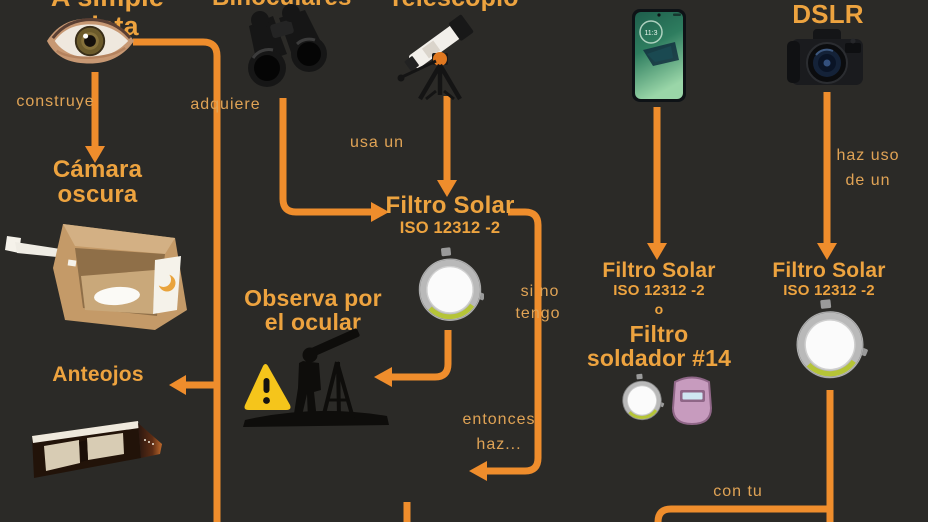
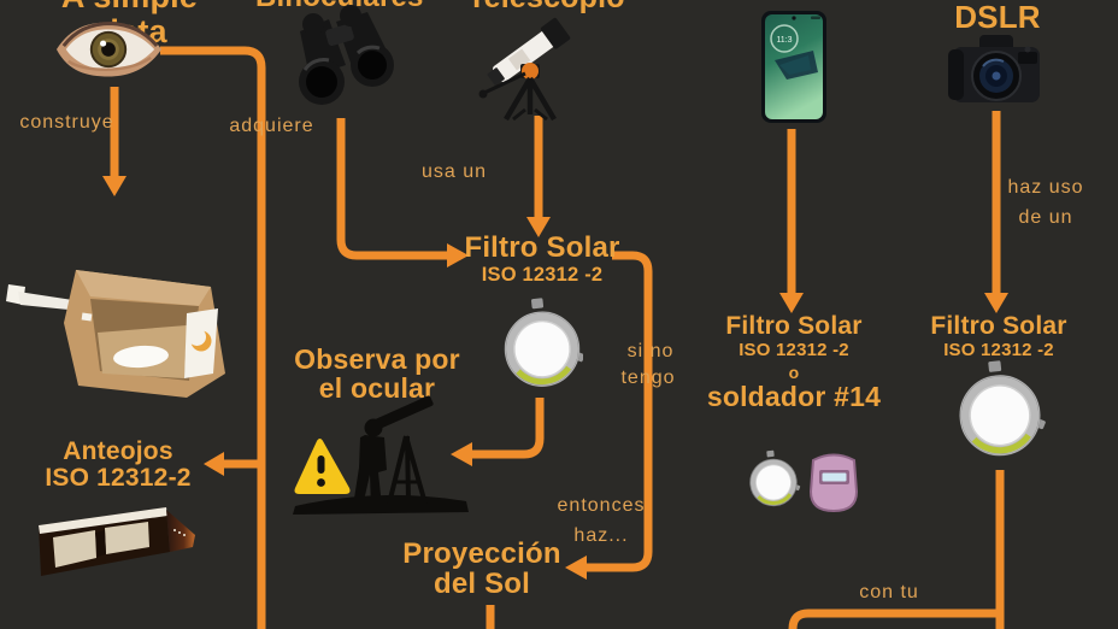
  DSLR
  construye
  adquiere
  usa un
  haz uso
  de un
  si no
  tengo
  entonces
  haz...
  con tu
- Cámara
- oscura
  Filtro Solar
  ISO 12312 -2
  Observa por
  el ocular
  Anteojos
+ ISO 12312-2
+ Proyección
+ del Sol
  Filtro Solar
  ISO 12312 -2
  o
- Filtro
  soldador #14
  Filtro Solar
  ISO 12312 -2
